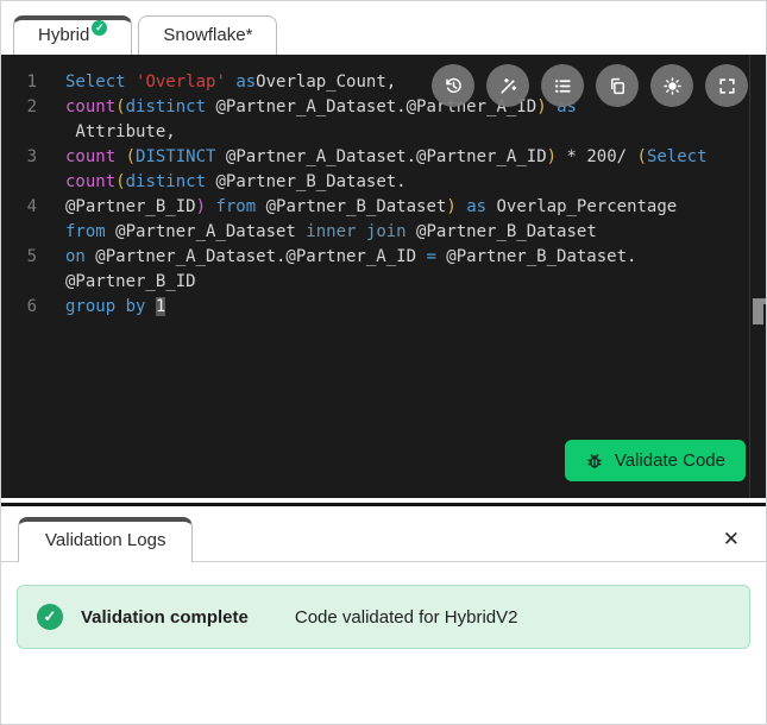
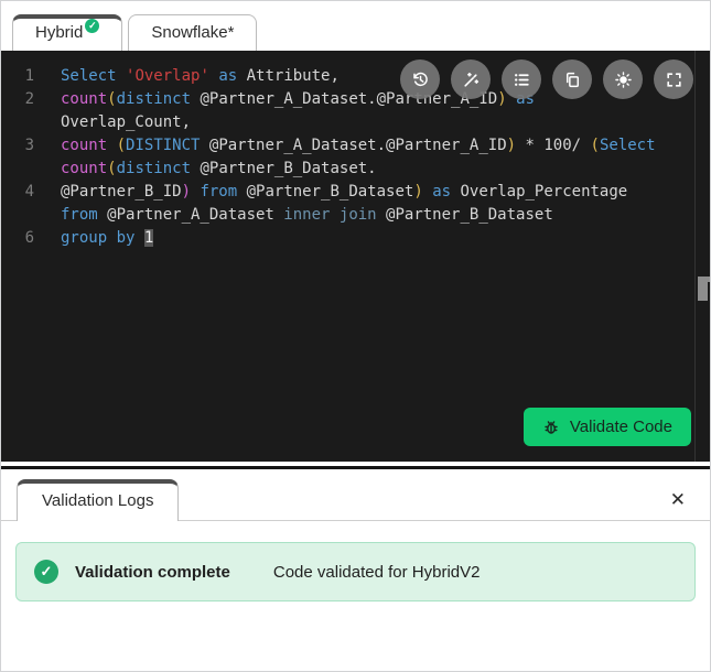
  Hybrid
  ✓
  Snowflake*
  1
- Select 'Overlap' asOverlap_Count,
+ Select 'Overlap' as Attribute,
  2
  count(distinct @Partner_A_Dataset.@Partner_A_ID) as
- Attribute,
+ Overlap_Count,
  3
- count (DISTINCT @Partner_A_Dataset.@Partner_A_ID) * 200/ (Select
+ count (DISTINCT @Partner_A_Dataset.@Partner_A_ID) * 100/ (Select
  count(distinct @Partner_B_Dataset.
  4
  @Partner_B_ID) from @Partner_B_Dataset) as Overlap_Percentage
  from @Partner_A_Dataset inner join @Partner_B_Dataset
- 5
- on @Partner_A_Dataset.@Partner_A_ID = @Partner_B_Dataset.
- @Partner_B_ID
  6
  group by 1
  Validate Code
  Validation Logs
  ✕
  ✓
  Validation complete
  Code validated for HybridV2
